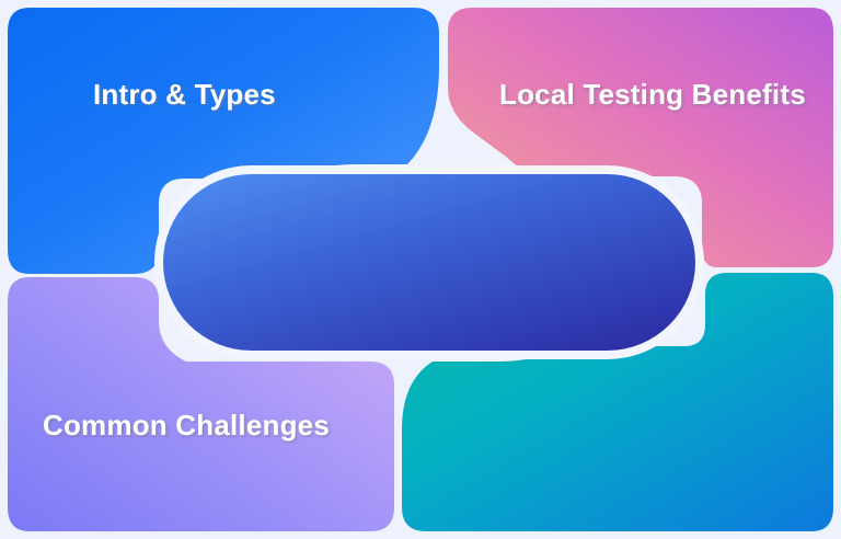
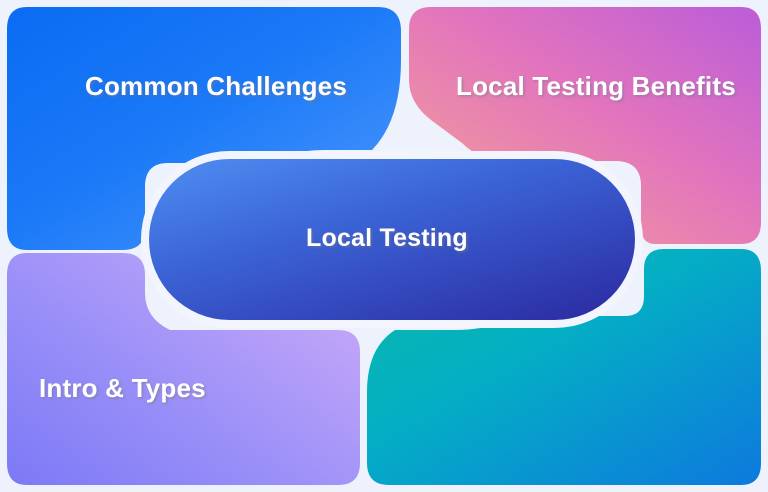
- Intro & Types
+ Common Challenges
  Local Testing Benefits
+ Local Testing
- Common Challenges
+ Intro & Types
